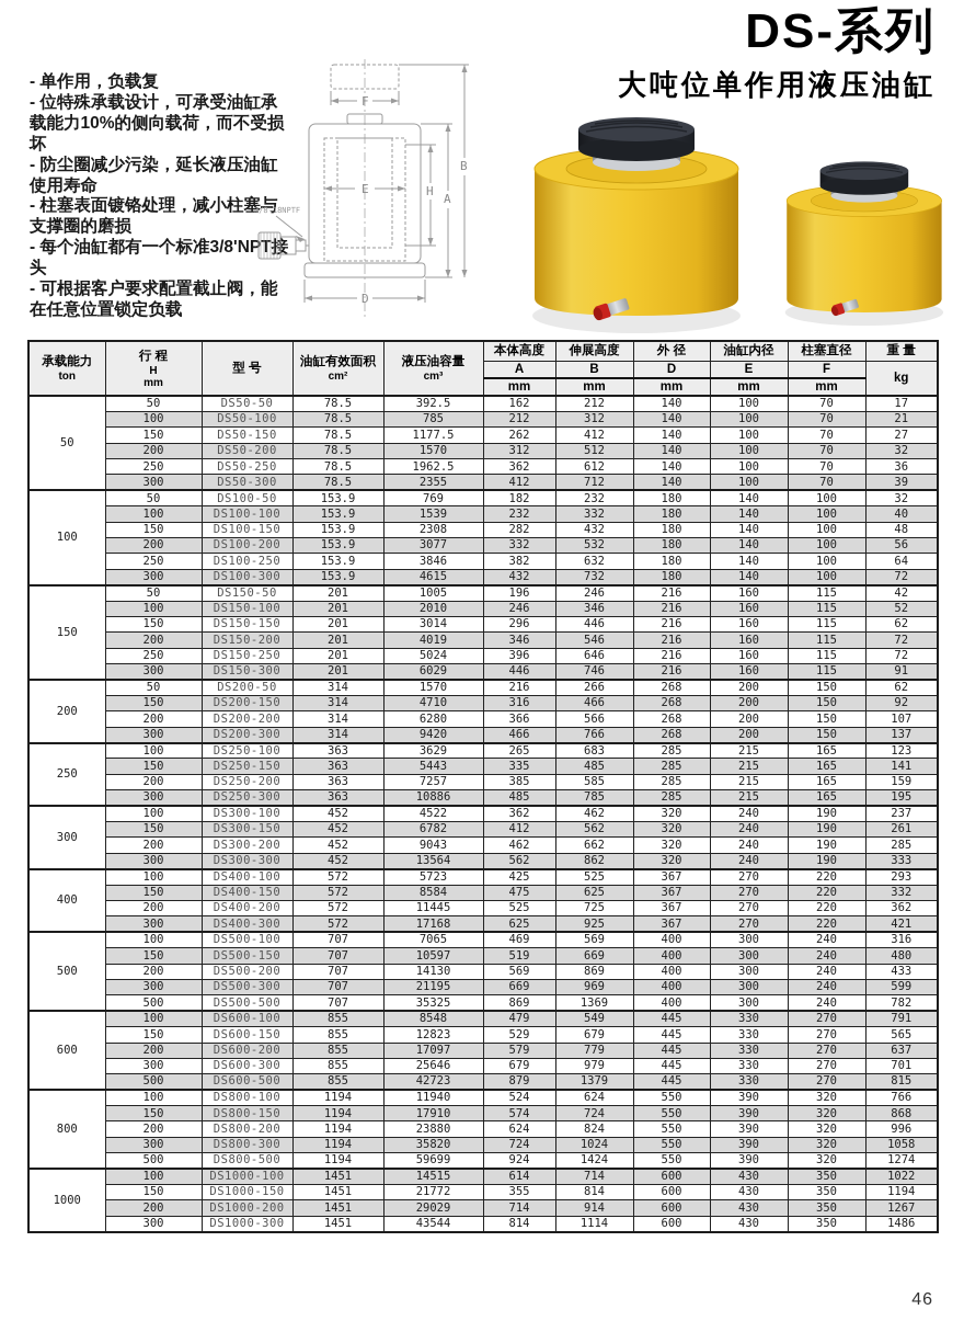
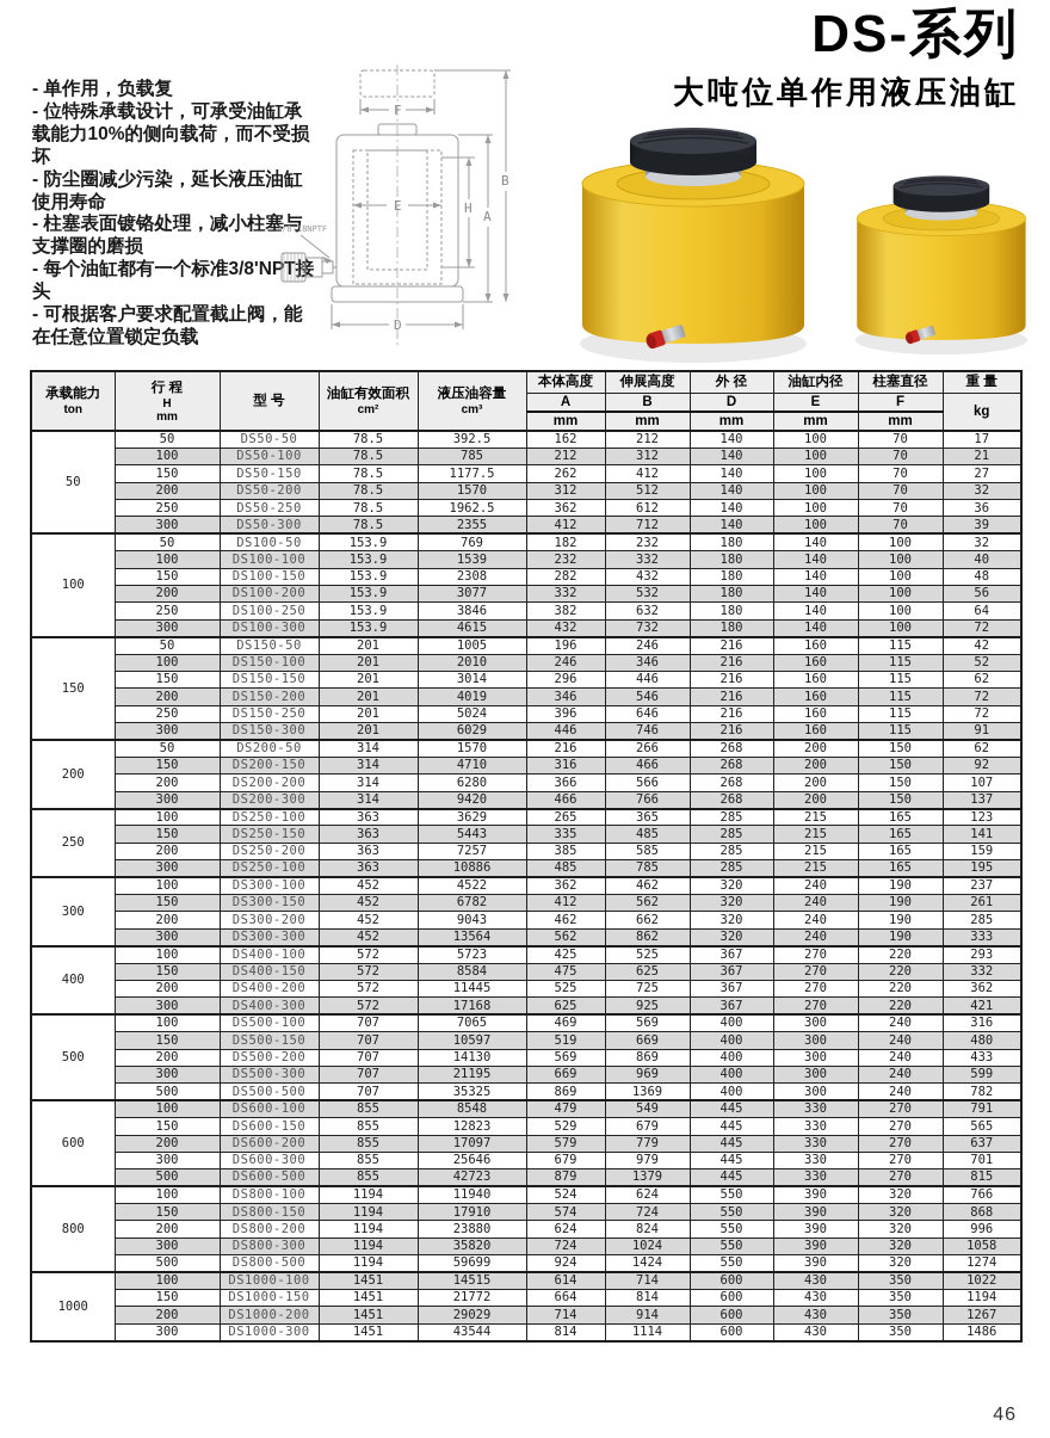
  DS-系列
  大吨位单作用液压油缸
  单作用，负载复
  位特殊承载设计，可承受油缸承载能力10%的侧向载荷，而不受损坏
  防尘圈减少污染，延长液压油缸使用寿命
  柱塞表面镀铬处理，减小柱塞与支撑圈的磨损
  每个油缸都有一个标准3/8'NPT接头
  可根据客户要求配置截止阀，能在任意位置锁定负载
  F
  B
  E
  H
  A
  D
  3/8-18NPTF
  承载能力 ton	行 程 H mm	型 号	油缸有效面积 cm²	液压油容量 cm³	本体高度	伸展高度	外 径	油缸内径	柱塞直径	重 量
  A	B	D	E	F	kg
  mm	mm	mm	mm	mm
  50	50	DS50-50	78.5	392.5	162	212	140	100	70	17
  100	DS50-100	78.5	785	212	312	140	100	70	21
  150	DS50-150	78.5	1177.5	262	412	140	100	70	27
  200	DS50-200	78.5	1570	312	512	140	100	70	32
  250	DS50-250	78.5	1962.5	362	612	140	100	70	36
  300	DS50-300	78.5	2355	412	712	140	100	70	39
  100	50	DS100-50	153.9	769	182	232	180	140	100	32
  100	DS100-100	153.9	1539	232	332	180	140	100	40
  150	DS100-150	153.9	2308	282	432	180	140	100	48
  200	DS100-200	153.9	3077	332	532	180	140	100	56
  250	DS100-250	153.9	3846	382	632	180	140	100	64
  300	DS100-300	153.9	4615	432	732	180	140	100	72
  150	50	DS150-50	201	1005	196	246	216	160	115	42
  100	DS150-100	201	2010	246	346	216	160	115	52
  150	DS150-150	201	3014	296	446	216	160	115	62
  200	DS150-200	201	4019	346	546	216	160	115	72
  250	DS150-250	201	5024	396	646	216	160	115	72
  300	DS150-300	201	6029	446	746	216	160	115	91
  200	50	DS200-50	314	1570	216	266	268	200	150	62
  150	DS200-150	314	4710	316	466	268	200	150	92
  200	DS200-200	314	6280	366	566	268	200	150	107
  300	DS200-300	314	9420	466	766	268	200	150	137
- 250	100	DS250-100	363	3629	265	683	285	215	165	123
+ 250	100	DS250-100	363	3629	265	365	285	215	165	123
  150	DS250-150	363	5443	335	485	285	215	165	141
  200	DS250-200	363	7257	385	585	285	215	165	159
- 300	DS250-300	363	10886	485	785	285	215	165	195
+ 300	DS250-100	363	10886	485	785	285	215	165	195
  300	100	DS300-100	452	4522	362	462	320	240	190	237
  150	DS300-150	452	6782	412	562	320	240	190	261
  200	DS300-200	452	9043	462	662	320	240	190	285
  300	DS300-300	452	13564	562	862	320	240	190	333
  400	100	DS400-100	572	5723	425	525	367	270	220	293
  150	DS400-150	572	8584	475	625	367	270	220	332
  200	DS400-200	572	11445	525	725	367	270	220	362
  300	DS400-300	572	17168	625	925	367	270	220	421
  500	100	DS500-100	707	7065	469	569	400	300	240	316
  150	DS500-150	707	10597	519	669	400	300	240	480
  200	DS500-200	707	14130	569	869	400	300	240	433
  300	DS500-300	707	21195	669	969	400	300	240	599
  500	DS500-500	707	35325	869	1369	400	300	240	782
  600	100	DS600-100	855	8548	479	549	445	330	270	791
  150	DS600-150	855	12823	529	679	445	330	270	565
  200	DS600-200	855	17097	579	779	445	330	270	637
  300	DS600-300	855	25646	679	979	445	330	270	701
  500	DS600-500	855	42723	879	1379	445	330	270	815
  800	100	DS800-100	1194	11940	524	624	550	390	320	766
  150	DS800-150	1194	17910	574	724	550	390	320	868
  200	DS800-200	1194	23880	624	824	550	390	320	996
  300	DS800-300	1194	35820	724	1024	550	390	320	1058
  500	DS800-500	1194	59699	924	1424	550	390	320	1274
  1000	100	DS1000-100	1451	14515	614	714	600	430	350	1022
- 150	DS1000-150	1451	21772	355	814	600	430	350	1194
+ 150	DS1000-150	1451	21772	664	814	600	430	350	1194
  200	DS1000-200	1451	29029	714	914	600	430	350	1267
  300	DS1000-300	1451	43544	814	1114	600	430	350	1486
  46
